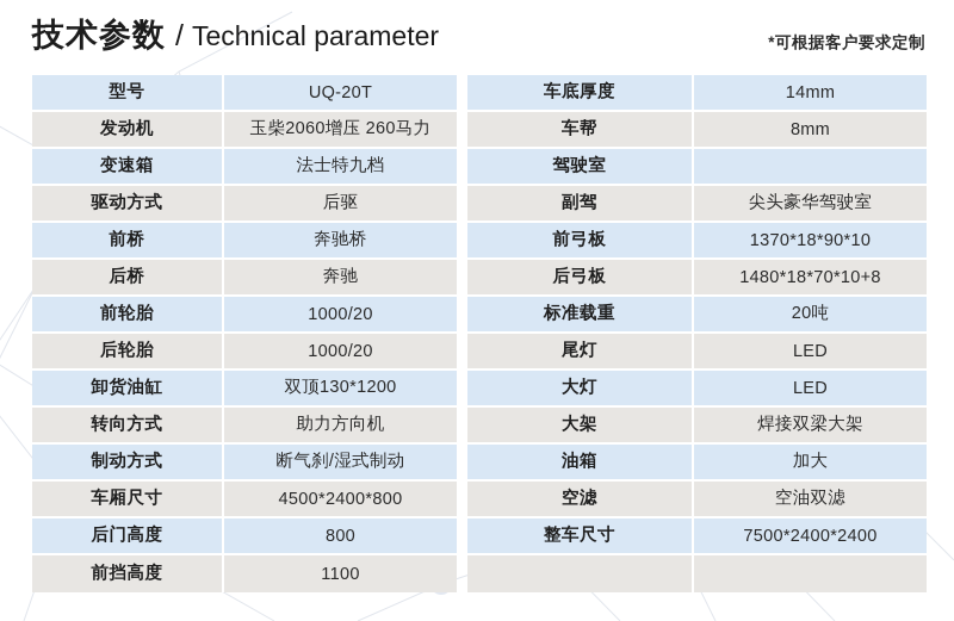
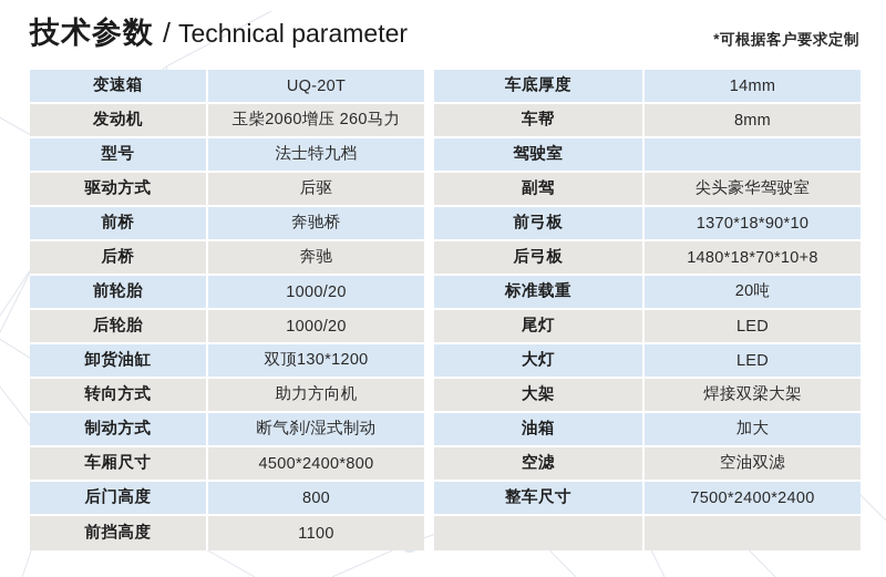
  技术参数
  /
  Technical parameter
  *可根据客户要求定制
- 型号	UQ-20T
+ 变速箱	UQ-20T
  发动机	玉柴2060增压 260马力
- 变速箱	法士特九档
+ 型号	法士特九档
  驱动方式	后驱
  前桥	奔驰桥
  后桥	奔驰
  前轮胎	1000/20
  后轮胎	1000/20
  卸货油缸	双顶130*1200
  转向方式	助力方向机
  制动方式	断气刹/湿式制动
  车厢尺寸	4500*2400*800
  后门高度	800
  前挡高度	1100
  车底厚度	14mm
  车帮	8mm
  驾驶室
  副驾	尖头豪华驾驶室
  前弓板	1370*18*90*10
  后弓板	1480*18*70*10+8
  标准载重	20吨
  尾灯	LED
  大灯	LED
  大架	焊接双梁大架
  油箱	加大
  空滤	空油双滤
  整车尺寸	7500*2400*2400
